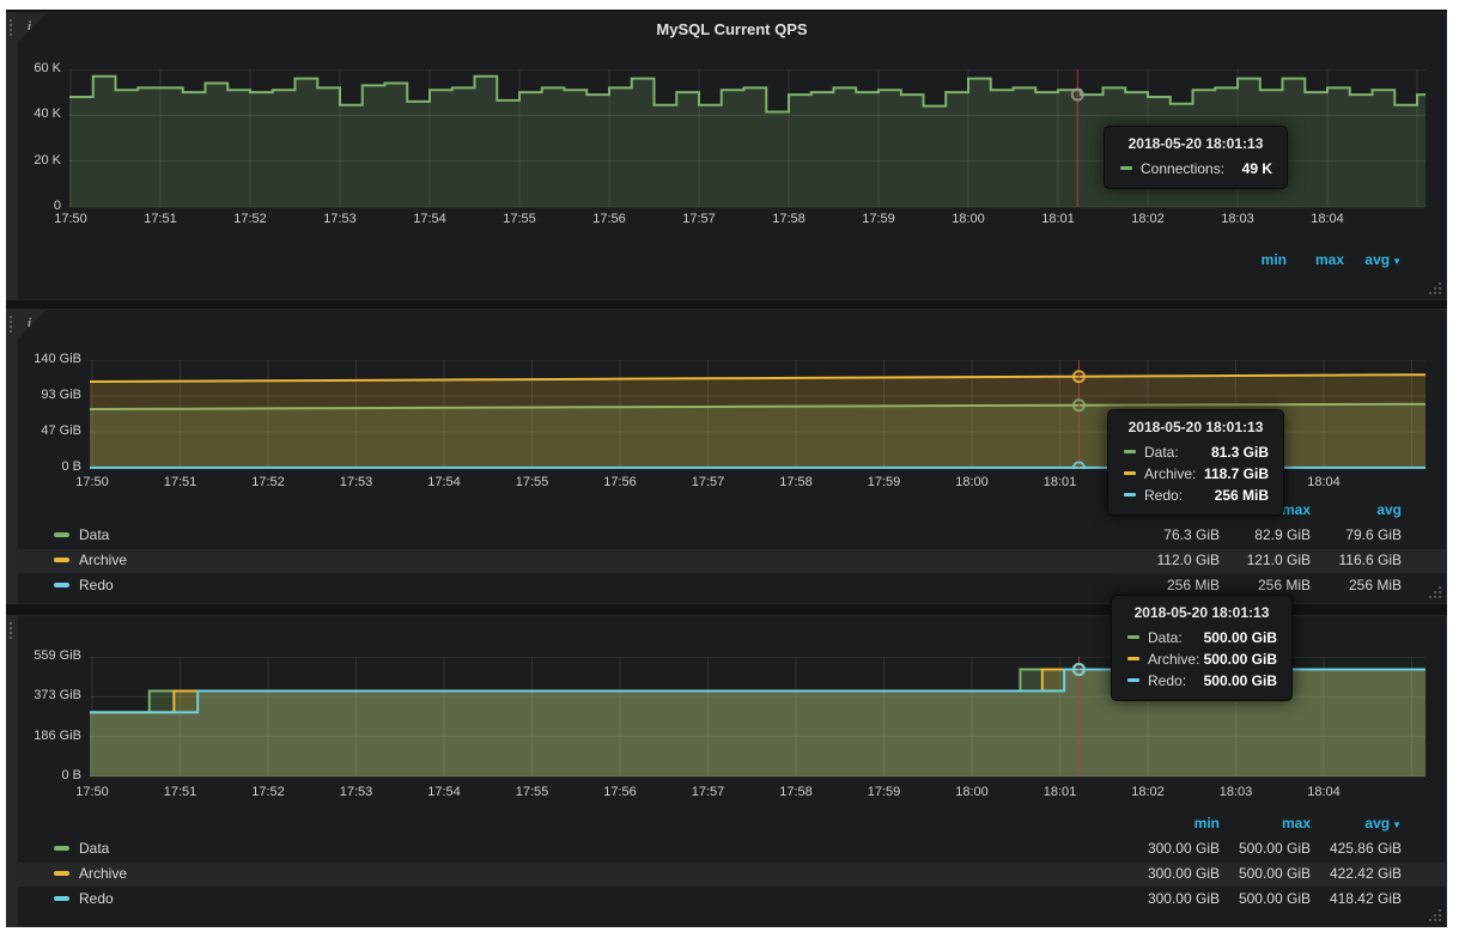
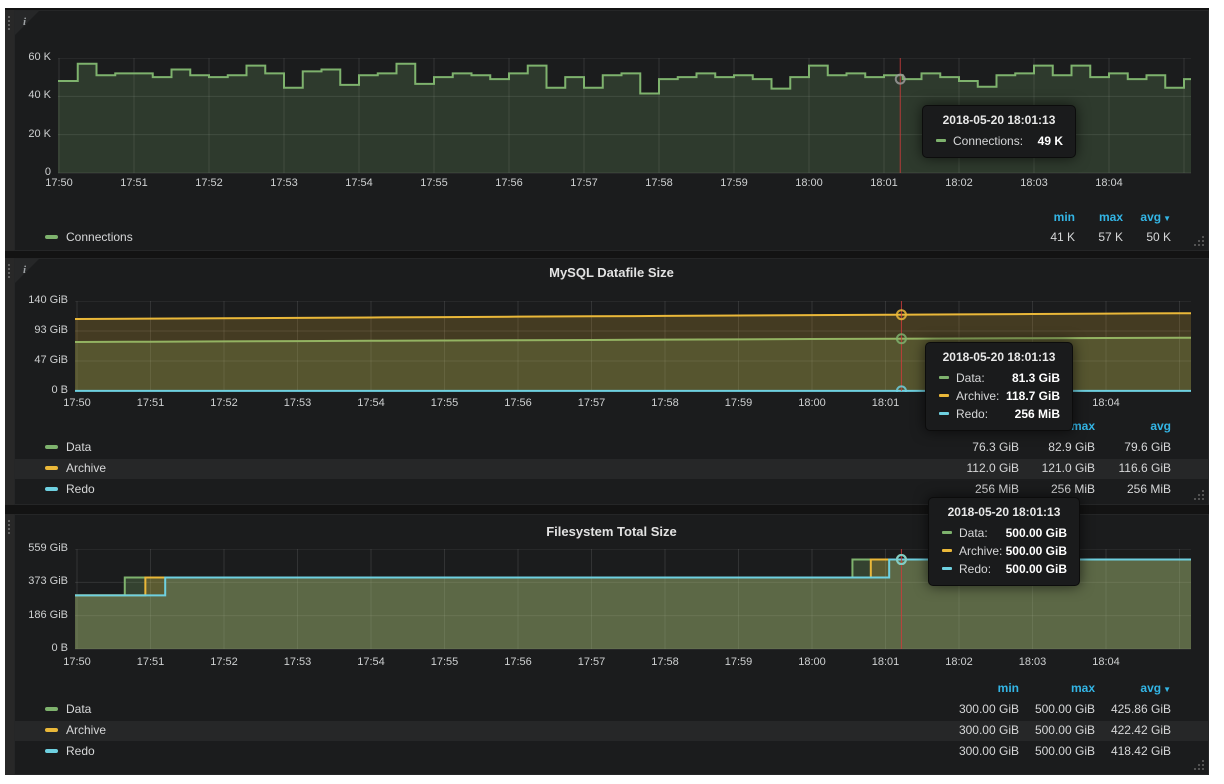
  i
- MySQL Current QPS
  60 K
  40 K
  20 K
  0
  17:50
  17:51
  17:52
  17:53
  17:54
  17:55
  17:56
  17:57
  17:58
  17:59
  18:00
  18:01
  18:02
  18:03
  18:04
  min max avg ▼
+ Connections
+ 41 K 57 K 50 K
  i
+ MySQL Datafile Size
  140 GiB
  93 GiB
  47 GiB
  0 B
  17:50
  17:51
  17:52
  17:53
  17:54
  17:55
  17:56
  17:57
  17:58
  17:59
  18:00
  18:01
  18:04
  Data
  76.3 GiB 82.9 GiB 79.6 GiB
  Archive
  112.0 GiB 121.0 GiB 116.6 GiB
  Redo
  256 MiB 256 MiB 256 MiB
+ Filesystem Total Size
  559 GiB
  373 GiB
  186 GiB
  0 B
  17:50
  17:51
  17:52
  17:53
  17:54
  17:55
  17:56
  17:57
  17:58
  17:59
  18:00
  18:01
  18:02
  18:03
  18:04
  min max avg ▼
  Data
  300.00 GiB 500.00 GiB 425.86 GiB
  Archive
  300.00 GiB 500.00 GiB 422.42 GiB
  Redo
  300.00 GiB 500.00 GiB 418.42 GiB
  2018-05-20 18:01:13
  Connections:
  49 K
  2018-05-20 18:01:13
  Data:
  81.3 GiB
  Archive:
  118.7 GiB
  Redo:
  256 MiB
  2018-05-20 18:01:13
  Data:
  500.00 GiB
  Archive:
  500.00 GiB
  Redo:
  500.00 GiB
